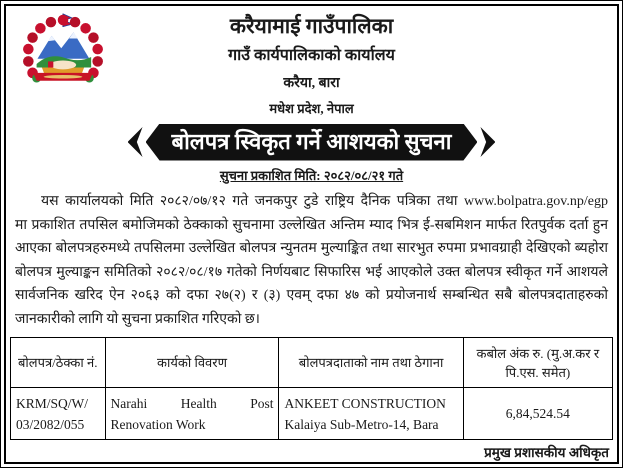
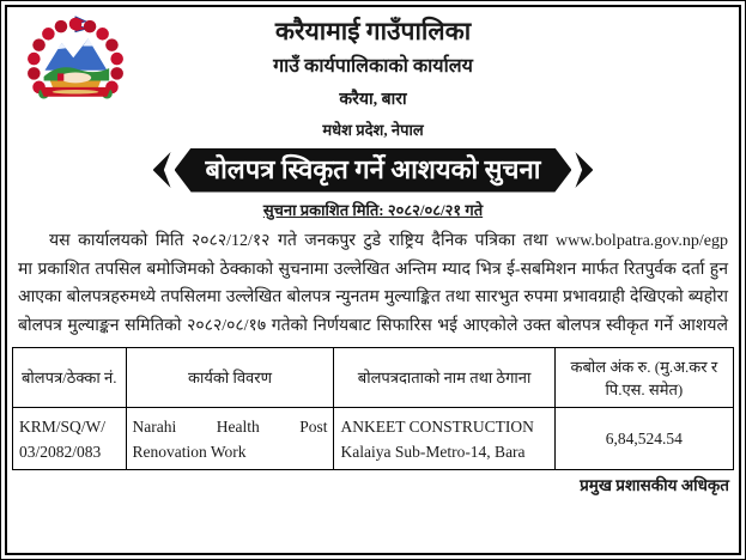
  करैयामाई गाउँपालिका
  गाउँ कार्यपालिकाको कार्यालय
  करैया, बारा
  मधेश प्रदेश, नेपाल
  बोलपत्र स्विकृत गर्ने आशयको सुचना
  सुचना प्रकाशित मिति: २०८२/०८/२१ गते
- यस कार्यालयको मिति २०८२/०७/१२ गते जनकपुर टुडे राष्ट्रिय दैनिक पत्रिका तथा www.bolpatra.gov.np/egp
+ यस कार्यालयको मिति २०८२/12/१२ गते जनकपुर टुडे राष्ट्रिय दैनिक पत्रिका तथा www.bolpatra.gov.np/egp
  मा प्रकाशित तपसिल बमोजिमको ठेक्काको सुचनामा उल्लेखित अन्तिम म्याद भित्र ई-सबमिशन मार्फत रितपुर्वक दर्ता हुन
  आएका बोलपत्रहरुमध्ये तपसिलमा उल्लेखित बोलपत्र न्युनतम मुल्याङ्कित तथा सारभुत रुपमा प्रभावग्राही देखिएको ब्यहोरा
  बोलपत्र मुल्याङ्कन समितिको २०८२/०८/१७ गतेको निर्णयबाट सिफारिस भई आएकोले उक्त बोलपत्र स्वीकृत गर्ने आशयले
- सार्वजनिक खरिद ऐन २०६३ को दफा २७(२) र (३) एवम् दफा ४७ को प्रयोजनार्थ सम्बन्धित सबै बोलपत्रदाताहरुको
- जानकारीको लागि यो सुचना प्रकाशित गरिएको छ।
  बोलपत्र/ठेक्का नं.	कार्यको विवरण	बोलपत्रदाताको नाम तथा ठेगाना	कबोल अंक रु. (मु.अ.कर र पि.एस. समेत)
- KRM/SQ/W/ 03/2082/055	Narahi Health Post Renovation Work	ANKEET CONSTRUCTION Kalaiya Sub-Metro-14, Bara	6,84,524.54
+ KRM/SQ/W/ 03/2082/083	Narahi Health Post Renovation Work	ANKEET CONSTRUCTION Kalaiya Sub-Metro-14, Bara	6,84,524.54
  प्रमुख प्रशासकीय अधिकृत
